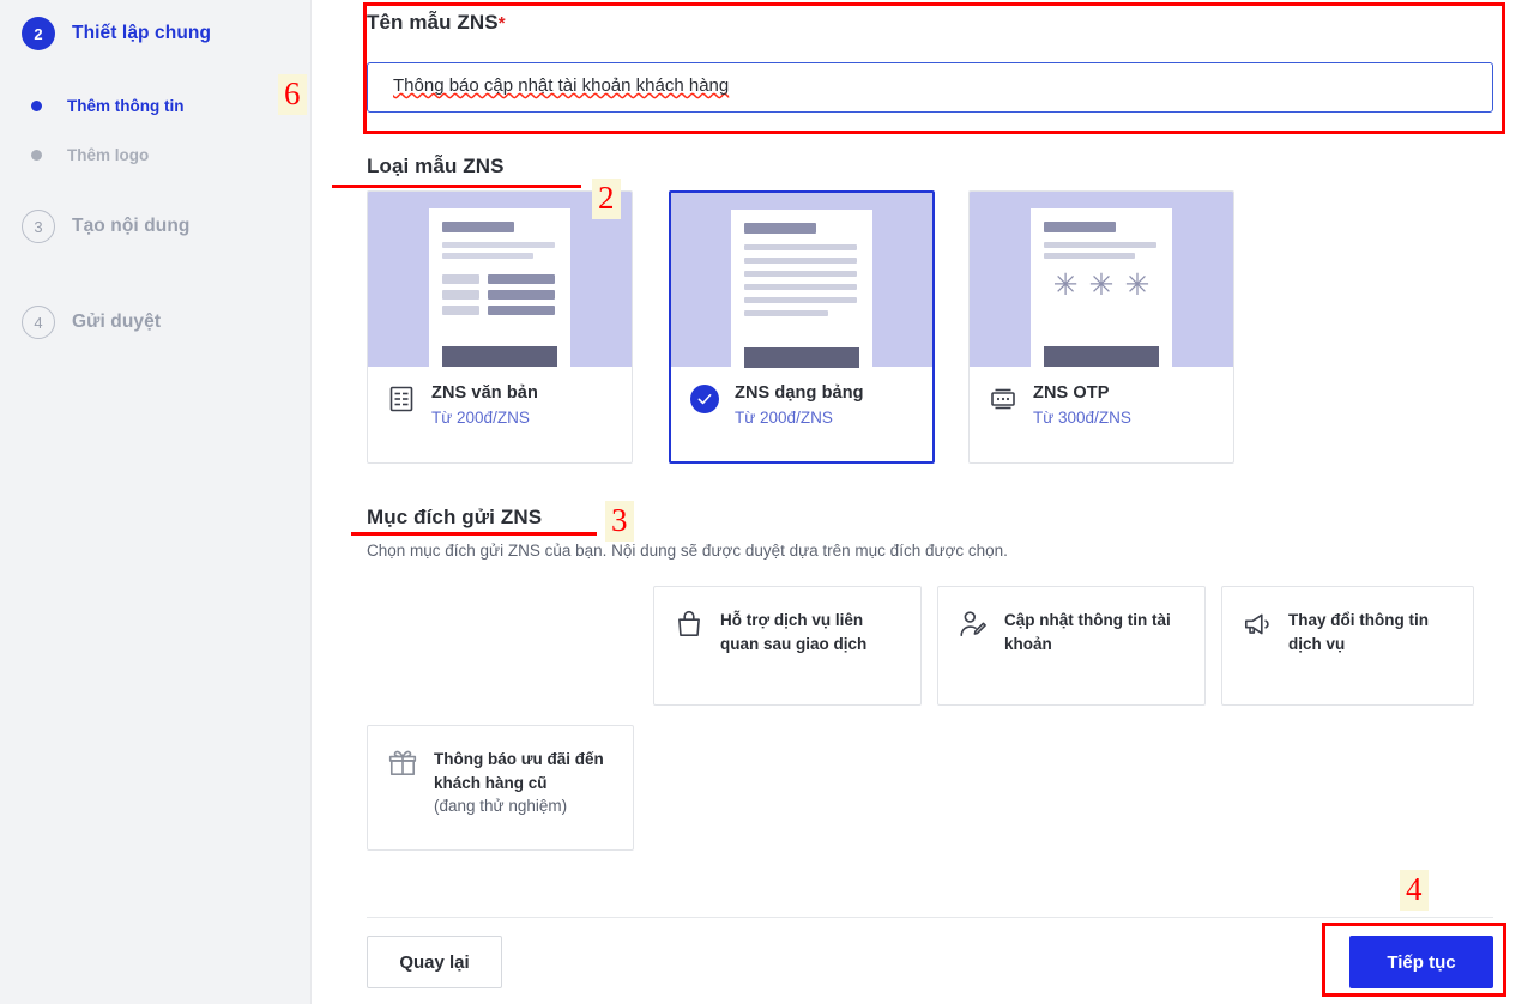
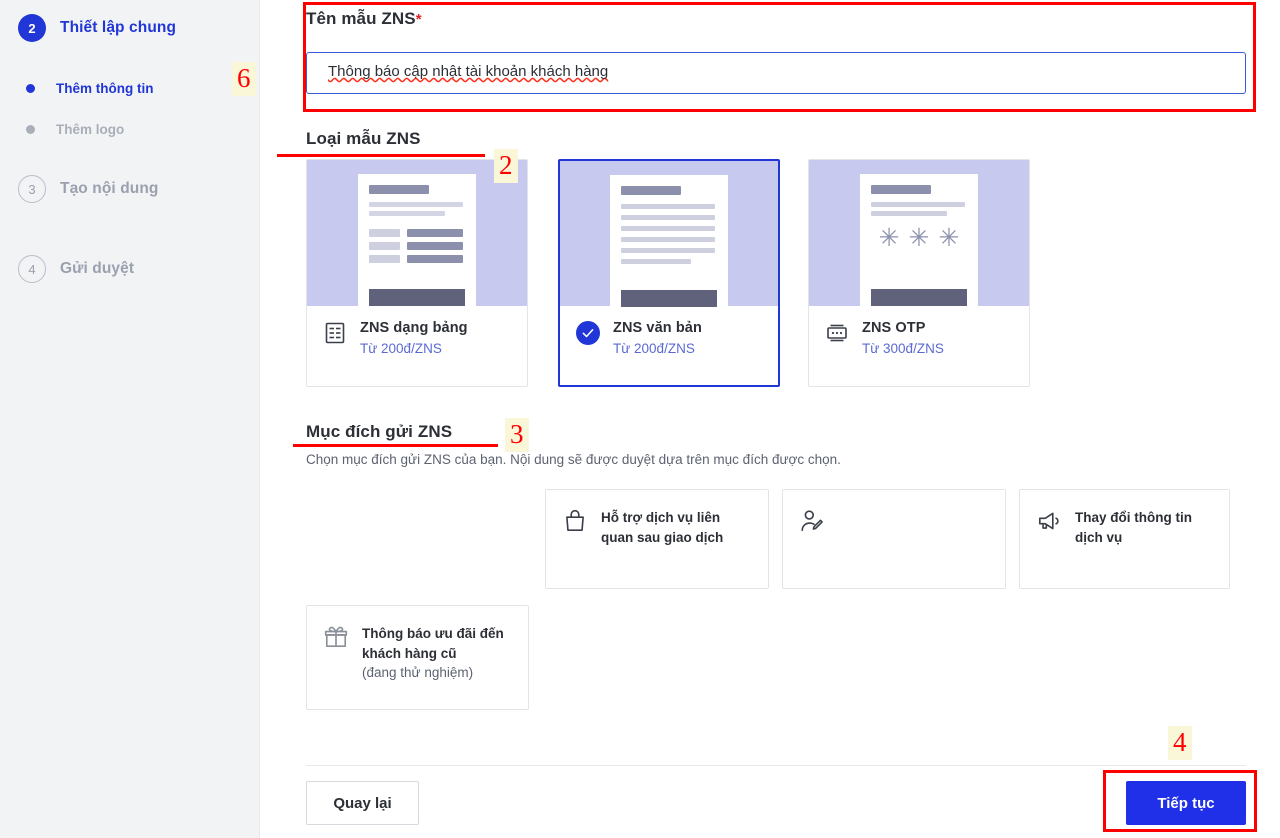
  2
  Thiết lập chung
  Thêm thông tin
  Thêm logo
  3
  Tạo nội dung
  4
  Gửi duyệt
  Tên mẫu ZNS*
  Thông báo cập nhật tài khoản khách hàng
  Loại mẫu ZNS
- ZNS văn bản
+ ZNS dạng bảng
  Từ 200đ/ZNS
- ZNS dạng bảng
+ ZNS văn bản
  Từ 200đ/ZNS
  ✳
  ✳
  ✳
  ZNS OTP
  Từ 300đ/ZNS
  Mục đích gửi ZNS
  Chọn mục đích gửi ZNS của bạn. Nội dung sẽ được duyệt dựa trên mục đích được chọn.
  Hỗ trợ dịch vụ liên quan sau giao dịch
- Cập nhật thông tin tài khoản
  Thay đổi thông tin dịch vụ
  Thông báo ưu đãi đến khách hàng cũ
  (đang thử nghiệm)
  Quay lại
  Tiếp tục
  6
  2
  3
  4
